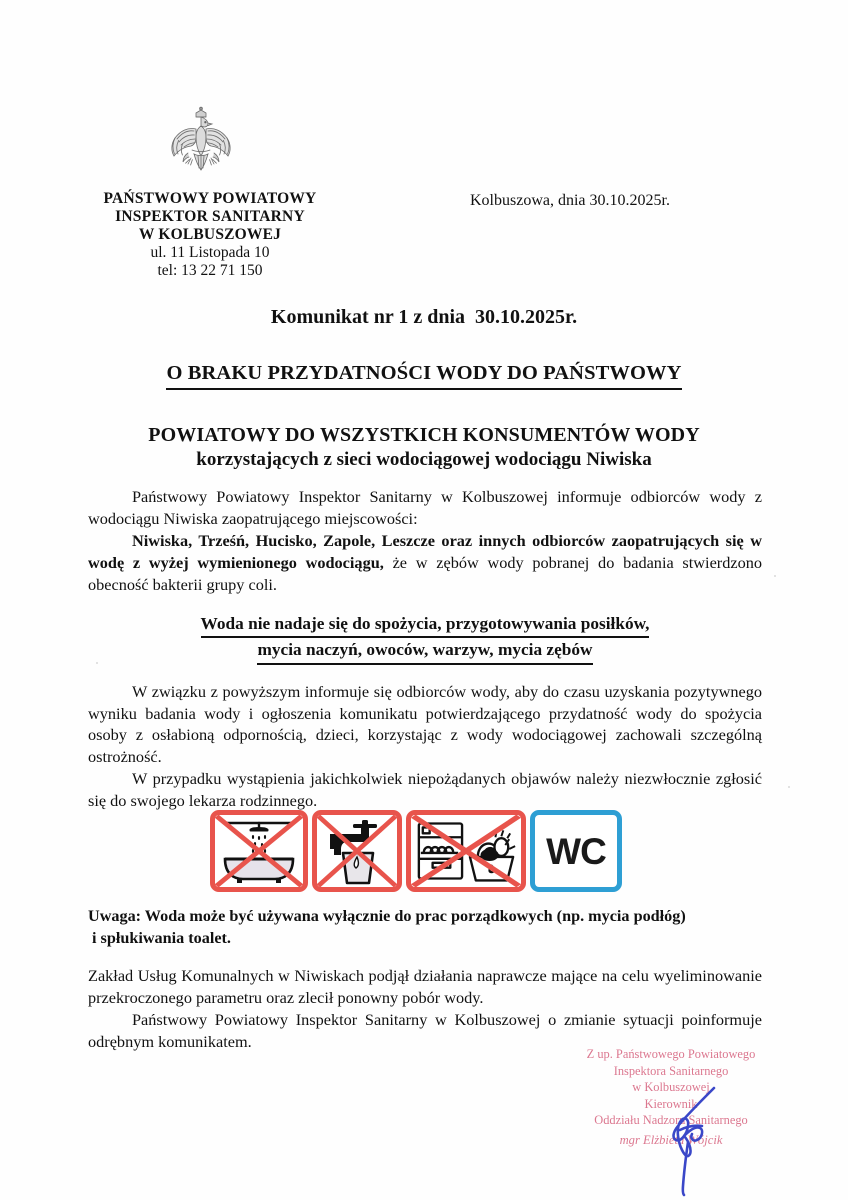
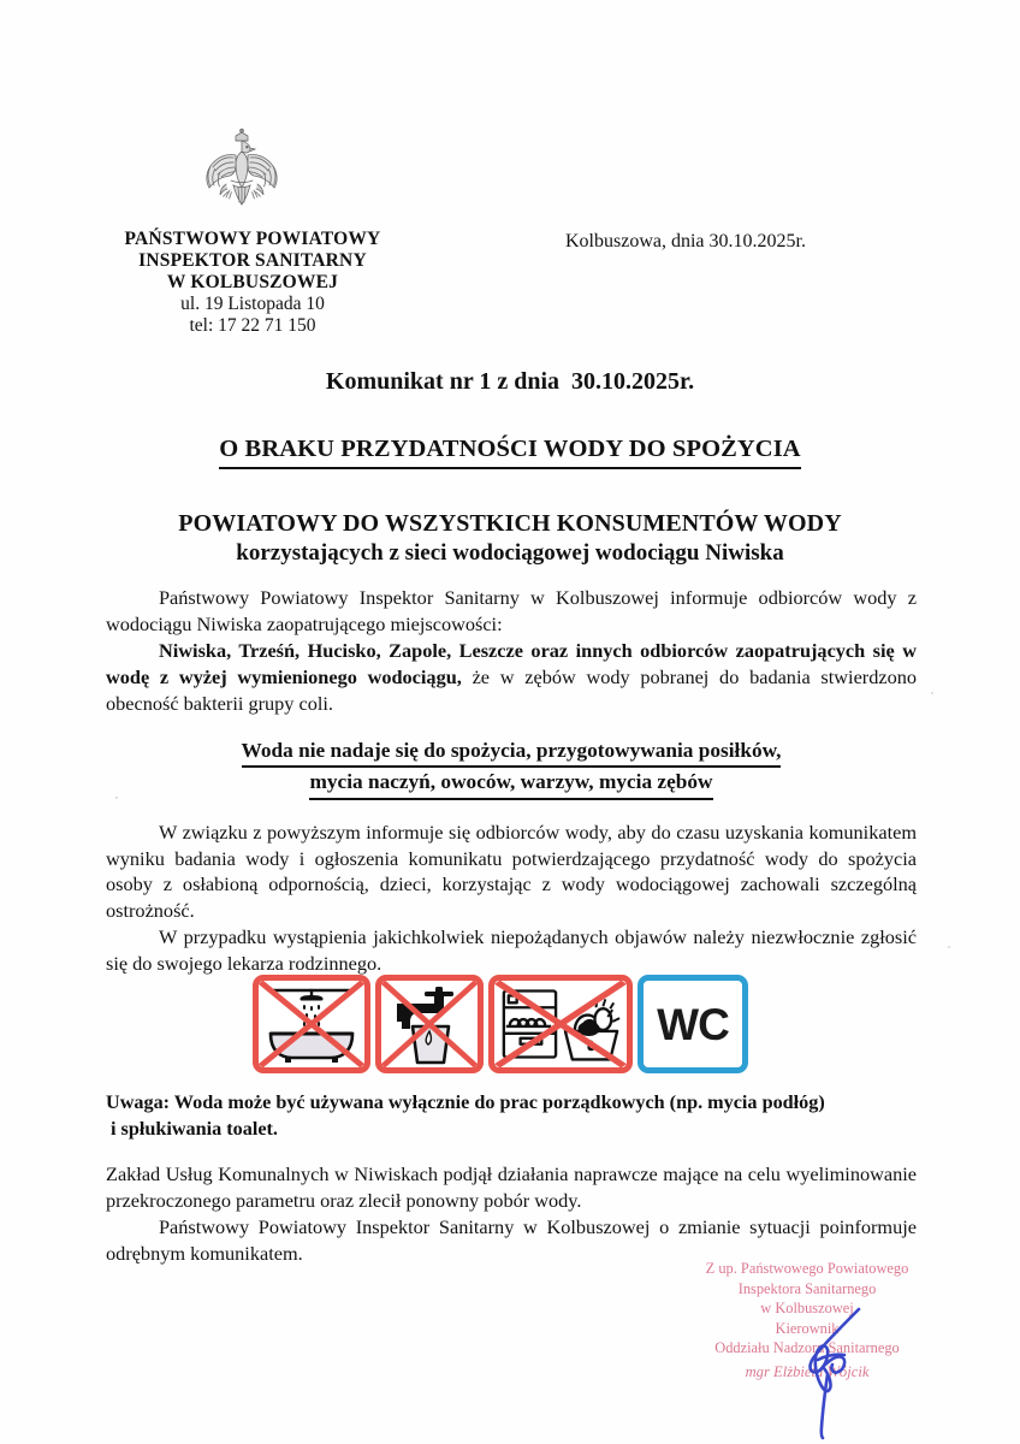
  PAŃSTWOWY POWIATOWY
  INSPEKTOR SANITARNY
  W KOLBUSZOWEJ
- ul. 11 Listopada 10
+ ul. 19 Listopada 10
- tel: 13 22 71 150
+ tel: 17 22 71 150
  Kolbuszowa, dnia 30.10.2025r.
  Komunikat nr 1 z dnia 30.10.2025r.
- O BRAKU PRZYDATNOŚCI WODY DO PAŃSTWOWY
+ O BRAKU PRZYDATNOŚCI WODY DO SPOŻYCIA
  POWIATOWY DO WSZYSTKICH KONSUMENTÓW WODY
  korzystających z sieci wodociągowej wodociągu Niwiska
  Państwowy Powiatowy Inspektor Sanitarny w Kolbuszowej informuje odbiorców wody z wodociągu Niwiska zaopatrującego miejscowości:
  Niwiska, Trześń, Hucisko, Zapole, Leszcze oraz innych odbiorców zaopatrujących się w wodę z wyżej wymienionego wodociągu, że w zębów wody pobranej do badania stwierdzono obecność bakterii grupy coli.
  Woda nie nadaje się do spożycia, przygotowywania posiłków,
  mycia naczyń, owoców, warzyw, mycia zębów
- W związku z powyższym informuje się odbiorców wody, aby do czasu uzyskania pozytywnego wyniku badania wody i ogłoszenia komunikatu potwierdzającego przydatność wody do spożycia osoby z osłabioną odpornością, dzieci, korzystając z wody wodociągowej zachowali szczególną ostrożność.
+ W związku z powyższym informuje się odbiorców wody, aby do czasu uzyskania komunikatem wyniku badania wody i ogłoszenia komunikatu potwierdzającego przydatność wody do spożycia osoby z osłabioną odpornością, dzieci, korzystając z wody wodociągowej zachowali szczególną ostrożność.
  W przypadku wystąpienia jakichkolwiek niepożądanych objawów należy niezwłocznie zgłosić się do swojego lekarza rodzinnego.
  WC
  Uwaga: Woda może być używana wyłącznie do prac porządkowych (np. mycia podłóg)
  i spłukiwania toalet.
  Zakład Usług Komunalnych w Niwiskach podjął działania naprawcze mające na celu wyeliminowanie przekroczonego parametru oraz zlecił ponowny pobór wody.
  Państwowy Powiatowy Inspektor Sanitarny w Kolbuszowej o zmianie sytuacji poinformuje odrębnym komunikatem.
  Z up. Państwowego Powiatowego
  Inspektora Sanitarnego
  w Kolbuszowej
  Kierownik
  Oddziału Nadzor Sanitarnego
  mgr Elżbieójcik
